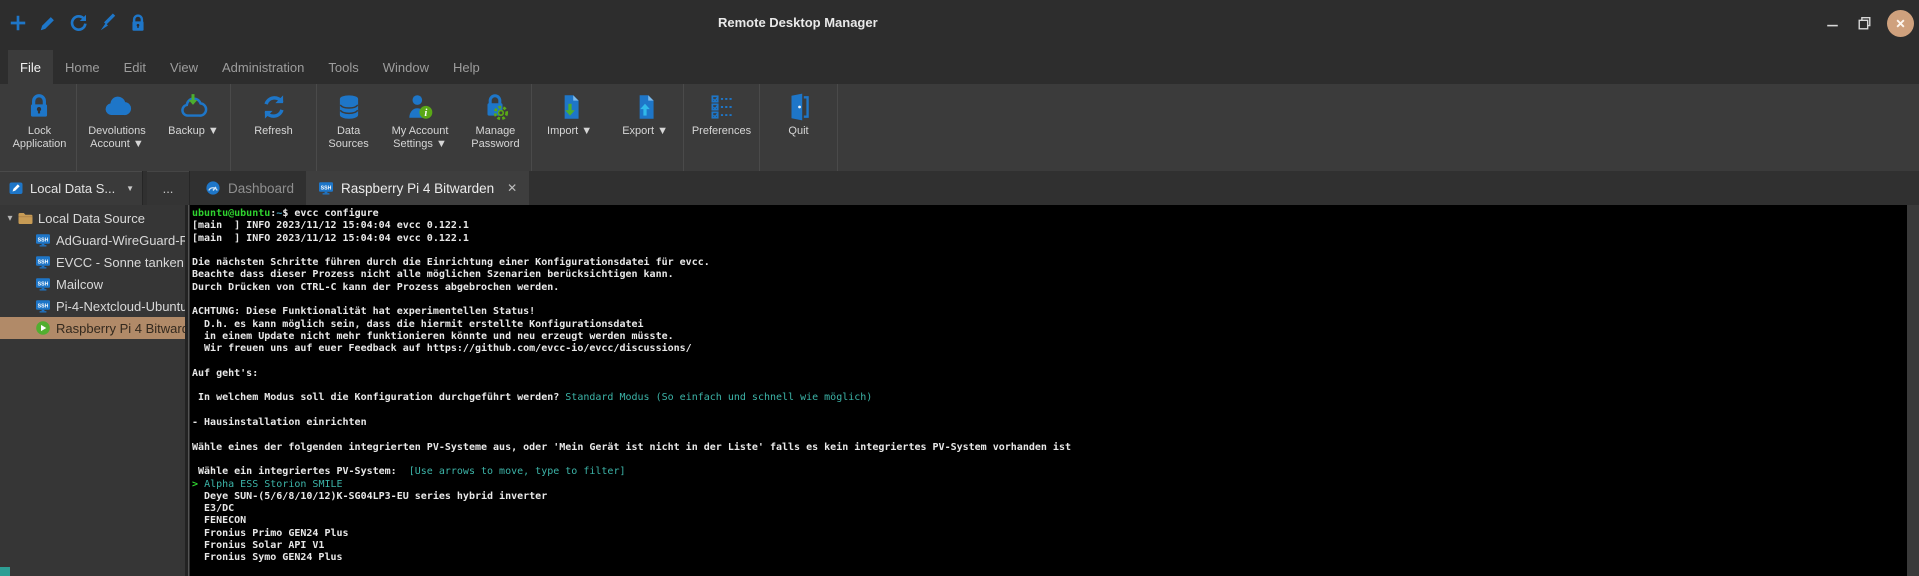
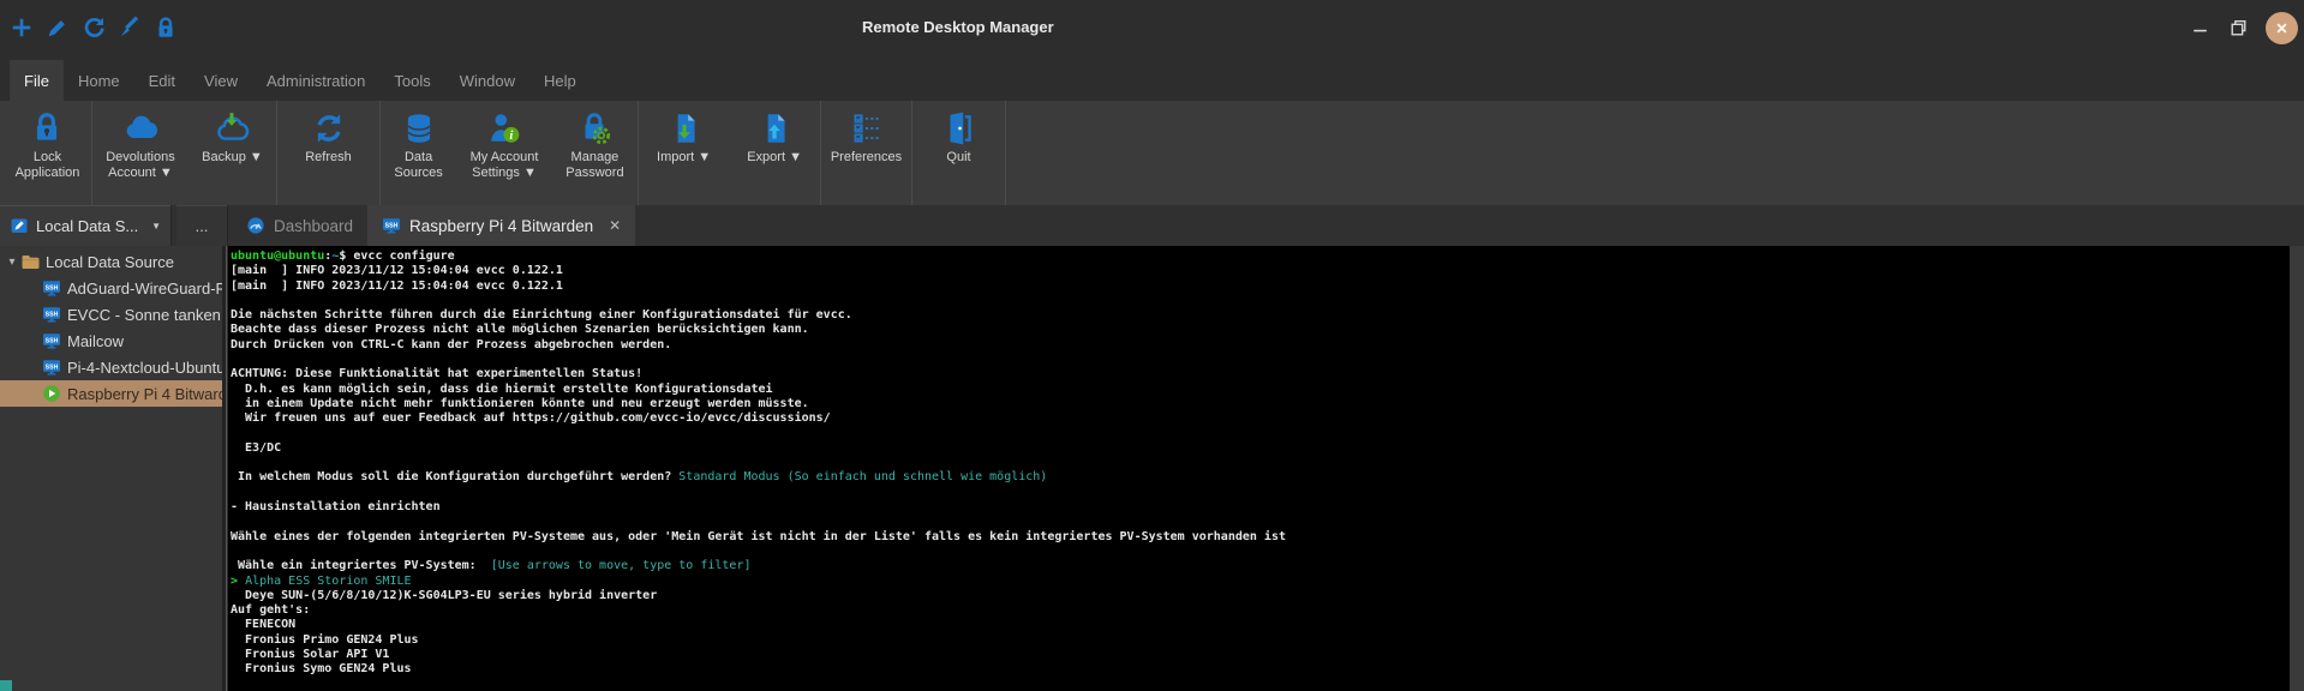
  Remote Desktop Manager
  File
  Home
  Edit
  View
  Administration
  Tools
  Window
  Help
  Lock
  Application
  Devolutions
  Account ▼
  Backup ▼
  Refresh
  Data
  Sources
  i
  My Account
  Settings ▼
  Manage
  Password
  Import ▼
  Export ▼
  Preferences
  Quit
  Local Data S...
  ▼
  ...
  Dashboard
  Raspberry Pi 4 Bitwarden
  ✕
  ▾
  Local Data Source
  AdGuard-WireGuard-
  EVCC - Sonne tanken
  Mailcow
  Pi-4-Nextcloud-Ubuntu
  Raspberry Pi 4 Bitwar
  ubuntu@ubuntu:~$ evcc configure
  [main ] INFO 2023/11/12 15:04:04 evcc 0.122.1
  [main ] INFO 2023/11/12 15:04:04 evcc 0.122.1
  Die nächsten Schritte führen durch die Einrichtung einer Konfigurationsdatei für evcc.
  Beachte dass dieser Prozess nicht alle möglichen Szenarien berücksichtigen kann.
  Durch Drücken von CTRL-C kann der Prozess abgebrochen werden.
  ACHTUNG: Diese Funktionalität hat experimentellen Status!
  D.h. es kann möglich sein, dass die hiermit erstellte Konfigurationsdatei
  in einem Update nicht mehr funktionieren könnte und neu erzeugt werden müsste.
  Wir freuen uns auf euer Feedback auf https://github.com/evcc-io/evcc/discussions/
- Auf geht's:
+ E3/DC
  In welchem Modus soll die Konfiguration durchgeführt werden? Standard Modus (So einfach und schnell wie möglich)
  - Hausinstallation einrichten
  Wähle eines der folgenden integrierten PV-Systeme aus, oder 'Mein Gerät ist nicht in der Liste' falls es kein integriertes PV-System vorhanden ist
  Wähle ein integriertes PV-System: [Use arrows to move, type to filter]
  > Alpha ESS Storion SMILE
  Deye SUN-(5/6/8/10/12)K-SG04LP3-EU series hybrid inverter
- E3/DC
+ Auf geht's:
  FENECON
  Fronius Primo GEN24 Plus
  Fronius Solar API V1
  Fronius Symo GEN24 Plus
